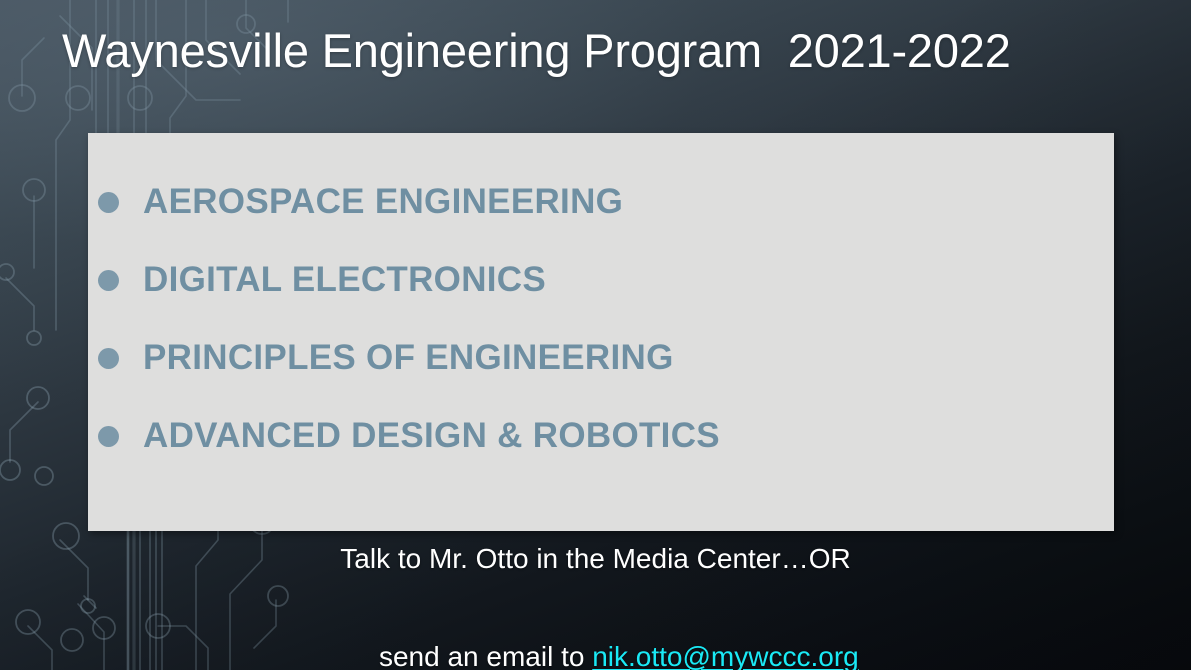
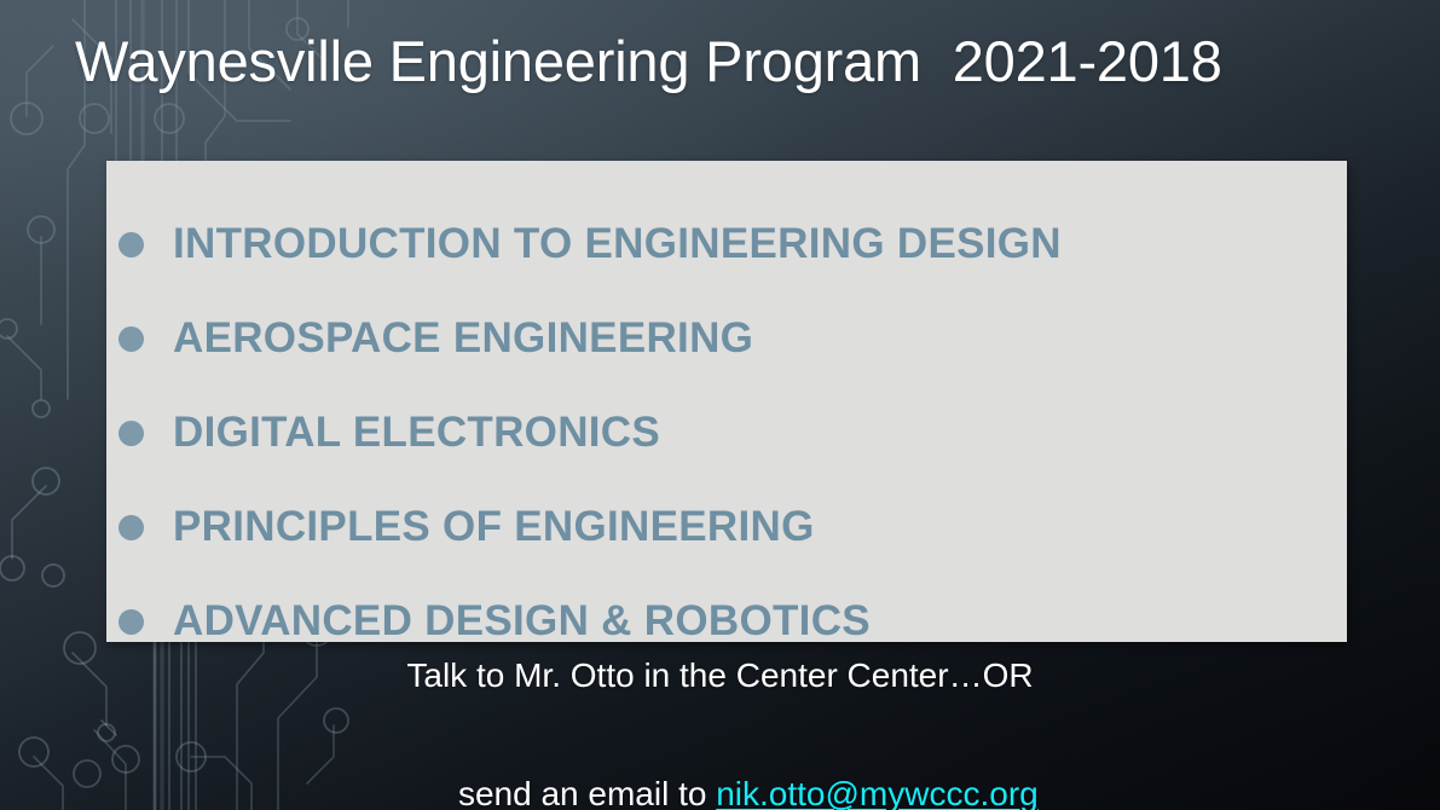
- Waynesville Engineering Program 2021-2022
+ Waynesville Engineering Program 2021-2018
+ INTRODUCTION TO ENGINEERING DESIGN
  AEROSPACE ENGINEERING
  DIGITAL ELECTRONICS
  PRINCIPLES OF ENGINEERING
  ADVANCED DESIGN & ROBOTICS
- Talk to Mr. Otto in the Media Center…OR
+ Talk to Mr. Otto in the Center Center…OR
  send an email to nik.otto@mywccc.org
